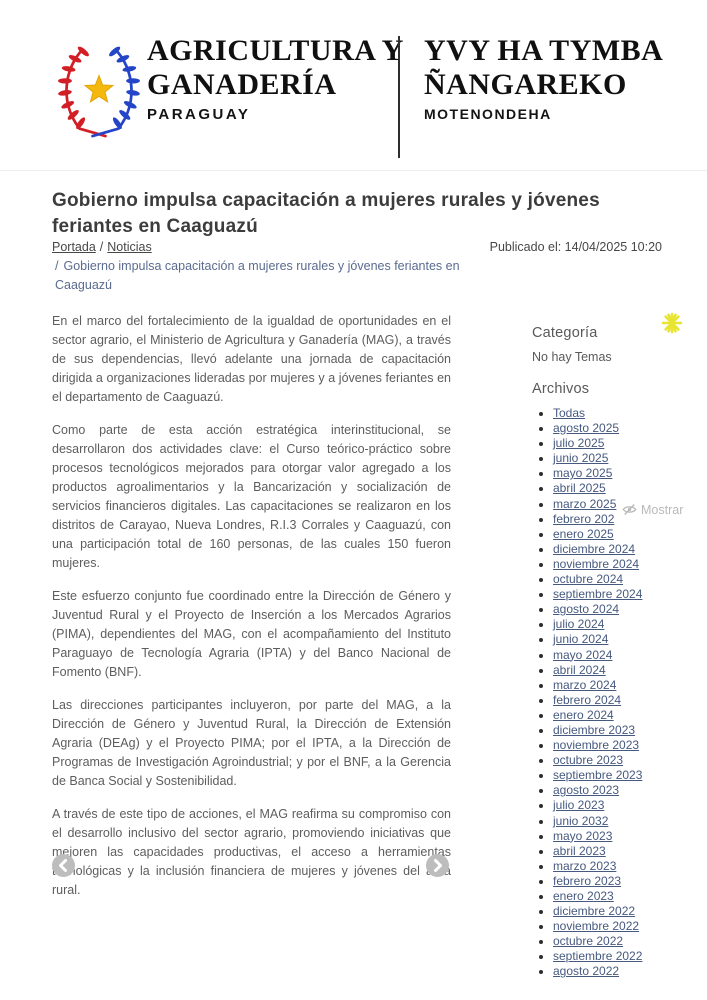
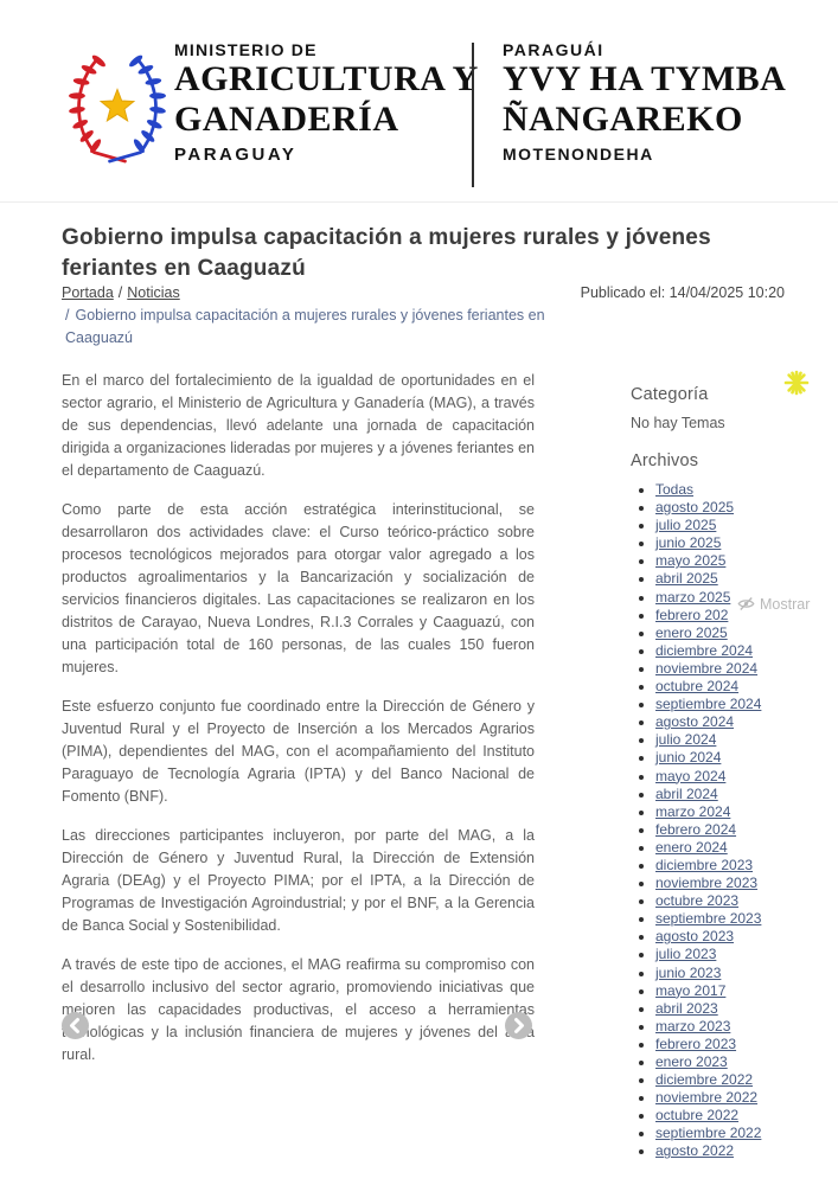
+ MINISTERIO DE
  AGRICULTURA Y
  GANADERÍA
  PARAGUAY
+ PARAGUÁI
  YVY HA TYMBA
  ÑANGAREKO
  MOTENONDEHA
  Gobierno impulsa capacitación a mujeres rurales y jóvenes feriantes en Caaguazú
  Portada / Noticias/ Gobierno impulsa capacitación a mujeres rurales y jóvenes feriantes en Caaguazú
  Publicado el: 14/04/2025 10:20
  En el marco del fortalecimiento de la igualdad de oportunidades en el sector agrario, el Ministerio de Agricultura y Ganadería (MAG), a través de sus dependencias, llevó adelante una jornada de capacitación dirigida a organizaciones lideradas por mujeres y a jóvenes feriantes en el departamento de Caaguazú.
  Como parte de esta acción estratégica interinstitucional, se desarrollaron dos actividades clave: el Curso teórico-práctico sobre procesos tecnológicos mejorados para otorgar valor agregado a los productos agroalimentarios y la Bancarización y socialización de servicios financieros digitales. Las capacitaciones se realizaron en los distritos de Carayao, Nueva Londres, R.I.3 Corrales y Caaguazú, con una participación total de 160 personas, de las cuales 150 fueron mujeres.
  Este esfuerzo conjunto fue coordinado entre la Dirección de Género y Juventud Rural y el Proyecto de Inserción a los Mercados Agrarios (PIMA), dependientes del MAG, con el acompañamiento del Instituto Paraguayo de Tecnología Agraria (IPTA) y del Banco Nacional de Fomento (BNF).
  Las direcciones participantes incluyeron, por parte del MAG, a la Dirección de Género y Juventud Rural, la Dirección de Extensión Agraria (DEAg) y el Proyecto PIMA; por el IPTA, a la Dirección de Programas de Investigación Agroindustrial; y por el BNF, a la Gerencia de Banca Social y Sostenibilidad.
  A través de este tipo de acciones, el MAG reafirma su compromiso con el desarrollo inclusivo del sector agrario, promoviendo iniciativas que mejoren las capacidades productivas, el acceso a herramientas ológicas y la inclusión financiera de mujeres y jóvenes del rural.
  Categoría
  No hay Temas
  Archivos
  Todas
  agosto 2025
  julio 2025
  junio 2025
  mayo 2025
  abril 2025
  marzo 2025
  febrero 202
  enero 2025
  diciembre 2024
  noviembre 2024
  octubre 2024
  septiembre 2024
  agosto 2024
  julio 2024
  junio 2024
  mayo 2024
  abril 2024
  marzo 2024
  febrero 2024
  enero 2024
  diciembre 2023
  noviembre 2023
  octubre 2023
  septiembre 2023
  agosto 2023
  julio 2023
- junio 2032
+ junio 2023
- mayo 2023
+ mayo 2017
  abril 2023
  marzo 2023
  febrero 2023
  enero 2023
  diciembre 2022
  noviembre 2022
  octubre 2022
  septiembre 2022
  agosto 2022
  Mostrar
